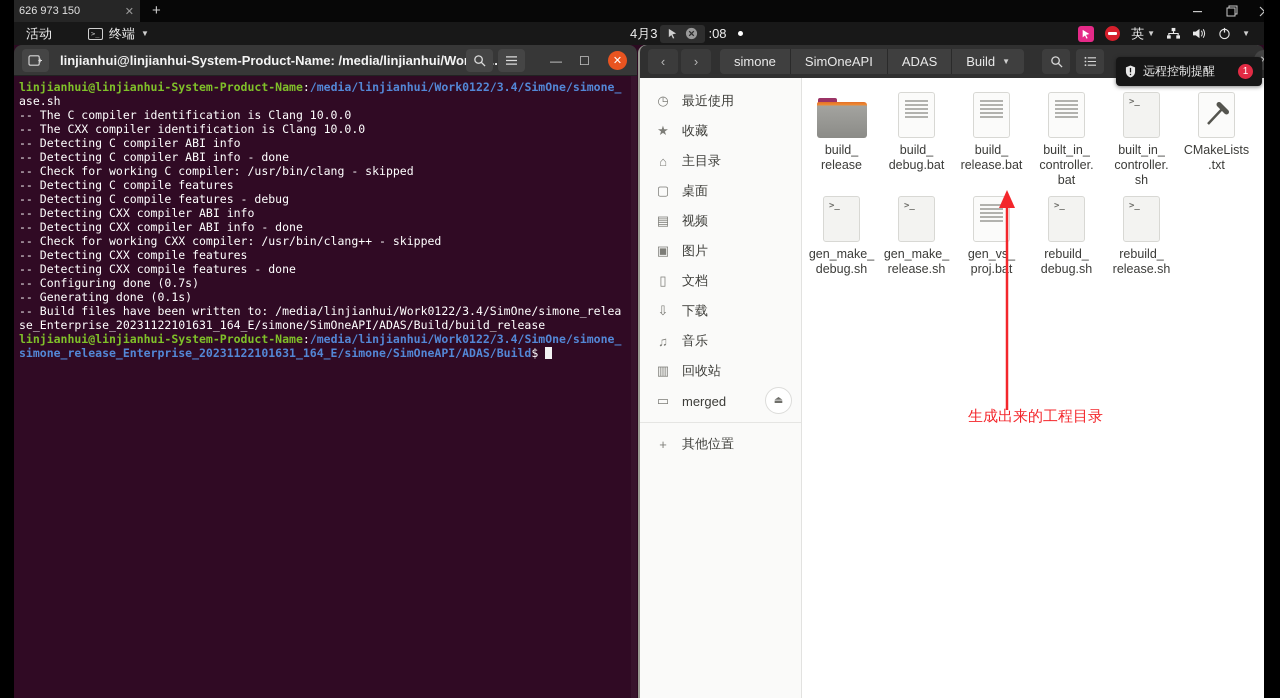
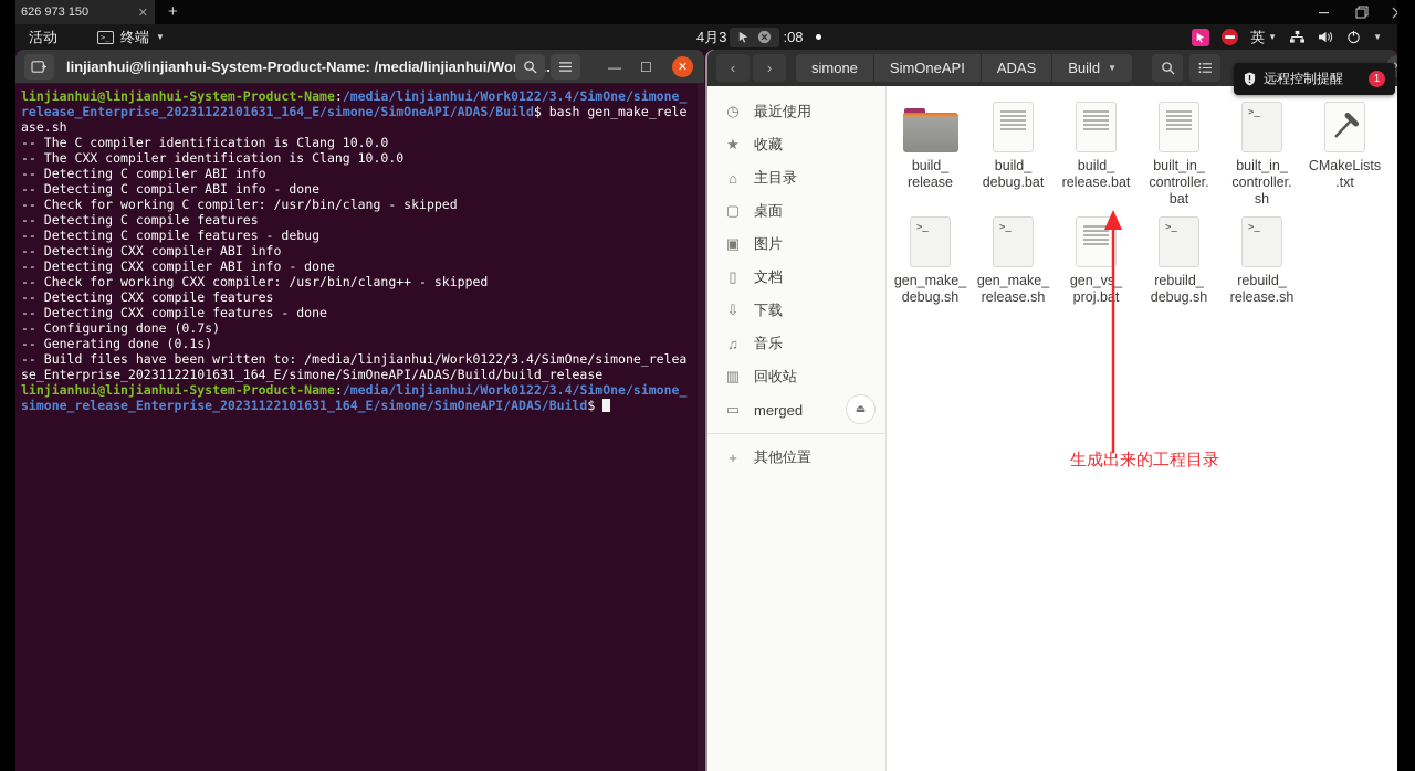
  626 973 150
  ✕
  +
  活动
  >_
  终端
  ▼
  4月3
  :08
  英
  ▼
  ▼
  linjianhui@linjianhui-System-Product-Name: /media/linjianhui/Wo.
  —
  ☐
  ✕
  linjianhui@linjianhui-System-Product-Name:/media/linjianhui/Work0122/3.4/SimOne/simone_
+ release_Enterprise_20231122101631_164_E/simone/SimOneAPI/ADAS/Build$ bash gen_make_rele
  ase.sh
  -- The C compiler identification is Clang 10.0.0
  -- The CXX compiler identification is Clang 10.0.0
  -- Detecting C compiler ABI info
  -- Detecting C compiler ABI info - done
  -- Check for working C compiler: /usr/bin/clang - skipped
  -- Detecting C compile features
  -- Detecting C compile features - debug
  -- Detecting CXX compiler ABI info
  -- Detecting CXX compiler ABI info - done
  -- Check for working CXX compiler: /usr/bin/clang++ - skipped
  -- Detecting CXX compile features
  -- Detecting CXX compile features - done
  -- Configuring done (0.7s)
  -- Generating done (0.1s)
  -- Build files have been written to: /media/linjianhui/Work0122/3.4/SimOne/simone_relea
  se_Enterprise_20231122101631_164_E/simone/SimOneAPI/ADAS/Build/build_release
  linjianhui@linjianhui-System-Product-Name:/media/linjianhui/Work0122/3.4/SimOne/simone_
  simone_release_Enterprise_20231122101631_164_E/simone/SimOneAPI/ADAS/Build$
  ‹
  ›
  simone
  SimOneAPI
  ADAS
  Build
  ▼
  远程控制提醒
  1
  ◷
  最近使用
  ★
  收藏
  ⌂
  主目录
  ▢
  桌面
- ▤
- 视频
  ▣
  图片
  ▯
  文档
  ⇩
  下载
  ♫
  音乐
  ▥
  回收站
  ▭
  merged
  ⏏
  +
  其他位置
  build_
  release
  build_
  debug.bat
  build_
  release.bat
  built_in_
  controller.
  bat
  built_in_
  controller.
  sh
  CMakeLists
  .txt
  gen_make_
  debug.sh
  gen_make_
  release.sh
  gen_vs_
  proj.bat
  rebuild_
  debug.sh
  rebuild_
  release.sh
  生成出来的工程目录
